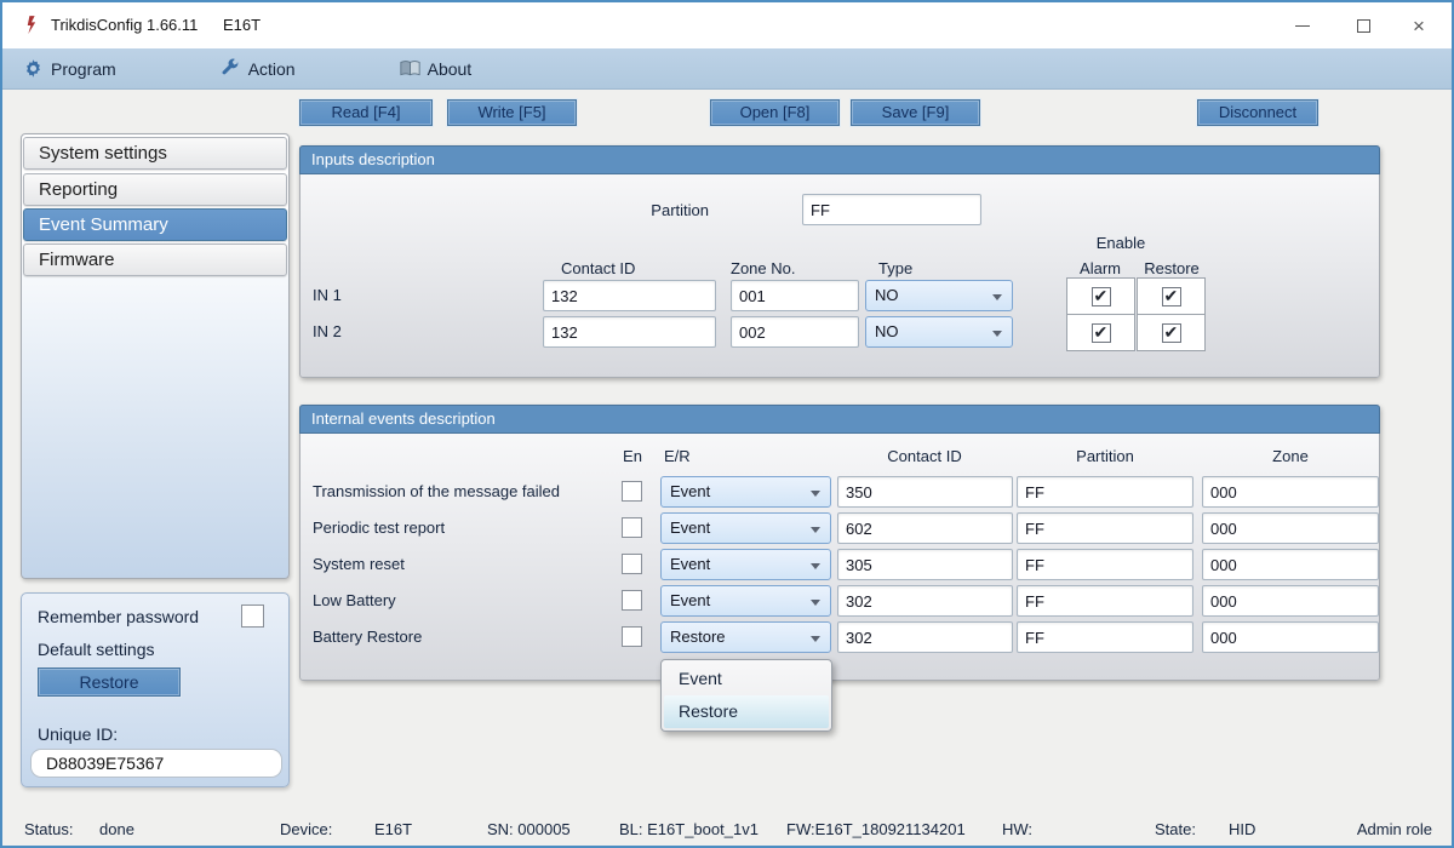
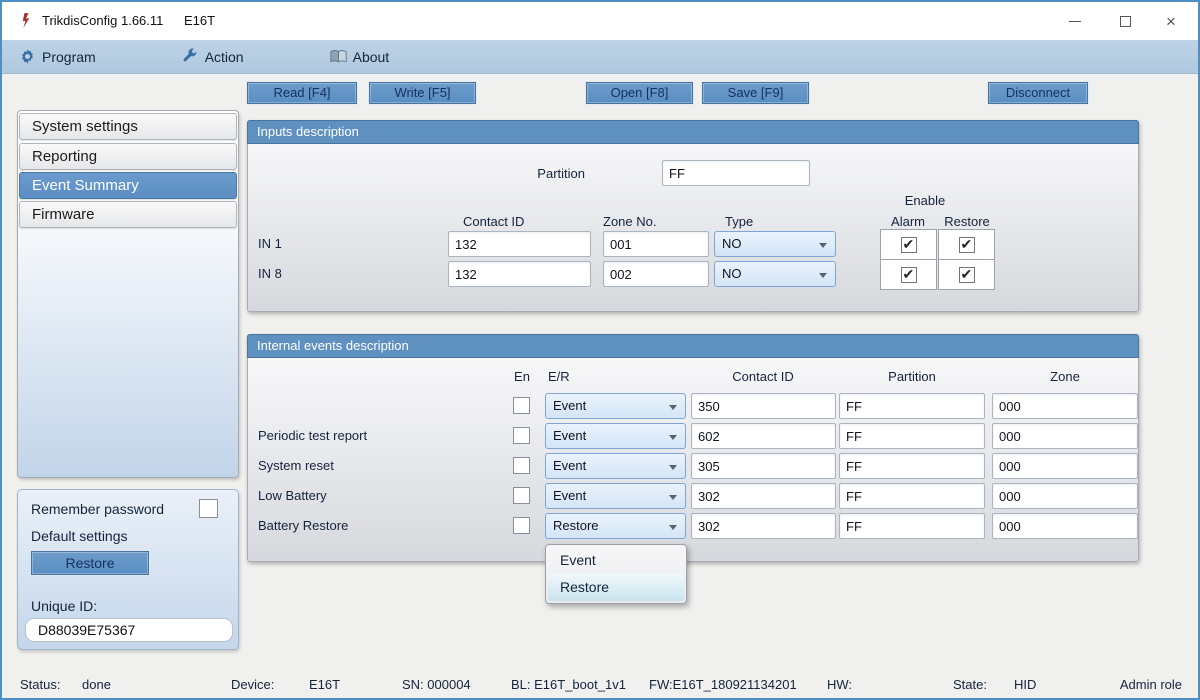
  TrikdisConfig 1.66.11
  E16T
  ×
  Program
  Action
  About
  Read [F4]
  Write [F5]
  Open [F8]
  Save [F9]
  Disconnect
  System settings
  Reporting
  Event Summary
  Firmware
  Remember password
  Default settings
  Restore
  Unique ID:
  D88039E75367
  Inputs description
  Partition
  FF
  Enable
  Contact ID
  Zone No.
  Type
  Alarm
  Restore
  IN 1
  132
  001
  NO
- IN 2
+ IN 8
  132
  002
  NO
  Internal events description
  En
  E/R
  Contact ID
  Partition
  Zone
- Transmission of the message failed
  Event
  350
  FF
  000
  Periodic test report
  Event
  602
  FF
  000
  System reset
  Event
  305
  FF
  000
  Low Battery
  Event
  302
  FF
  000
  Battery Restore
  Restore
  302
  FF
  000
  Event
  Restore
  Status:
  done
  Device:
  E16T
- SN: 000005
+ SN: 000004
  BL: E16T_boot_1v1
  FW:E16T_180921134201
  HW:
  State:
  HID
  Admin role
